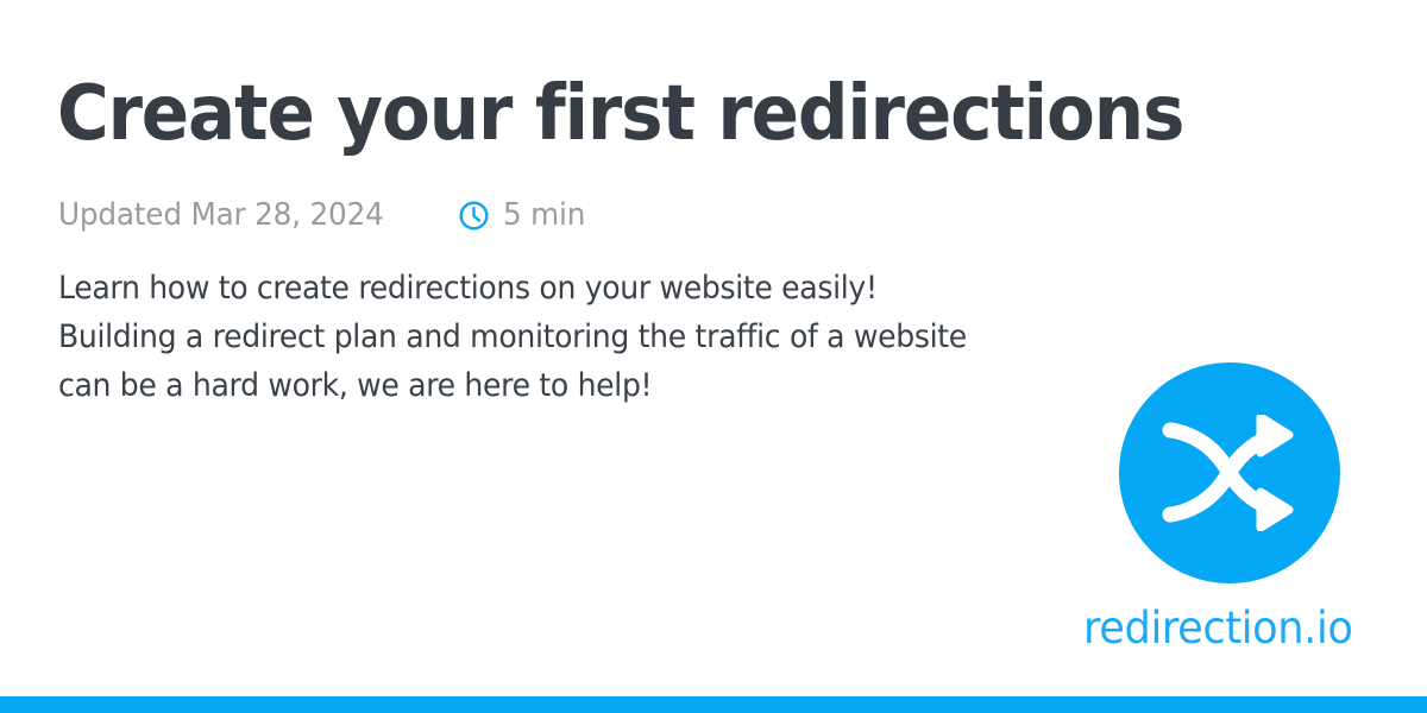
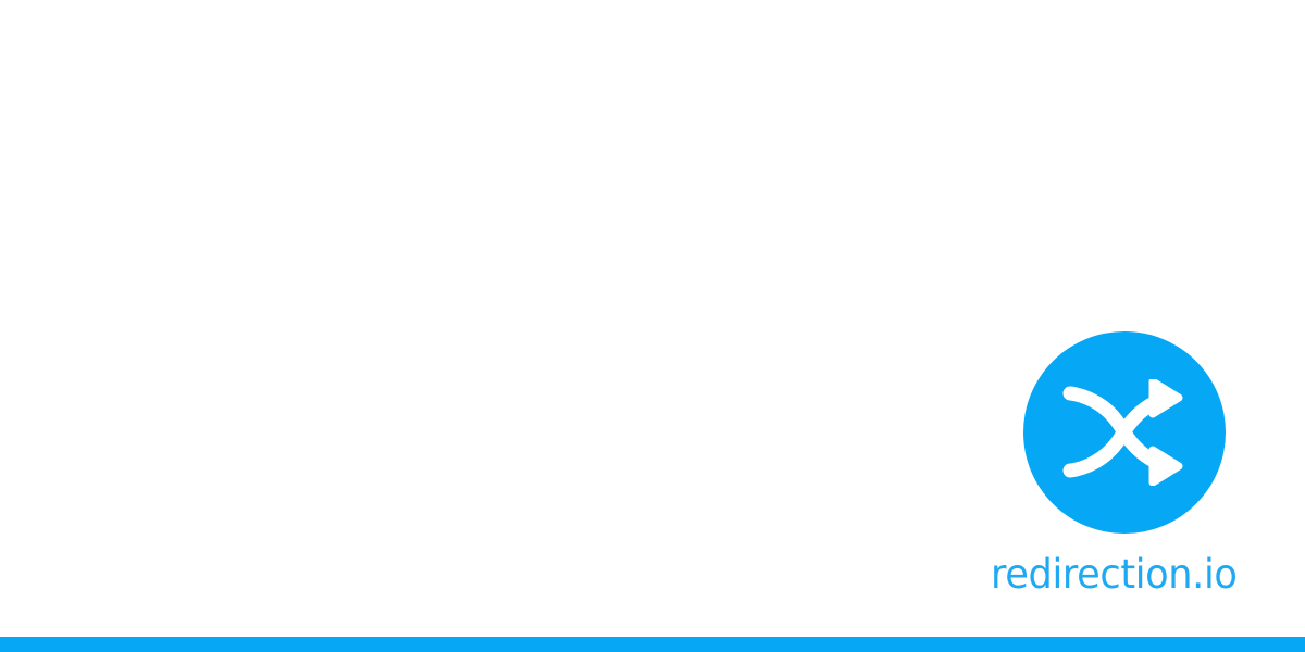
- Create your first redirections
- Updated Mar 28, 2024
- 5 min
- Learn how to create redirections on your website easily!
- Building a redirect plan and monitoring the traffic of a website
- can be a hard work, we are here to help!
  redirection.io
